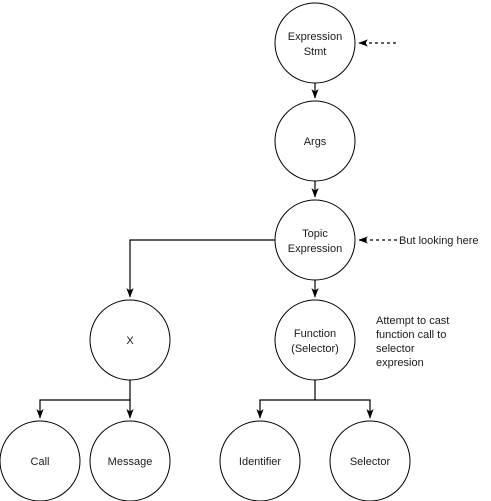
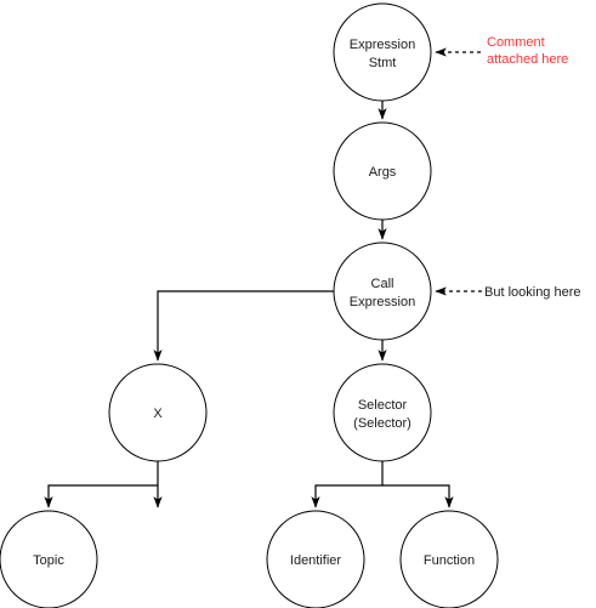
  Expression
  Stmt
  Args
- Topic
+ Call
  Expression
  X
- Function
+ Selector
  (Selector)
- Call
+ Topic
- Message
  Identifier
- Selector
+ Function
+ Comment
+ attached here
  But looking here
- Attempt to cast
- function call to
- selector
- expresion
